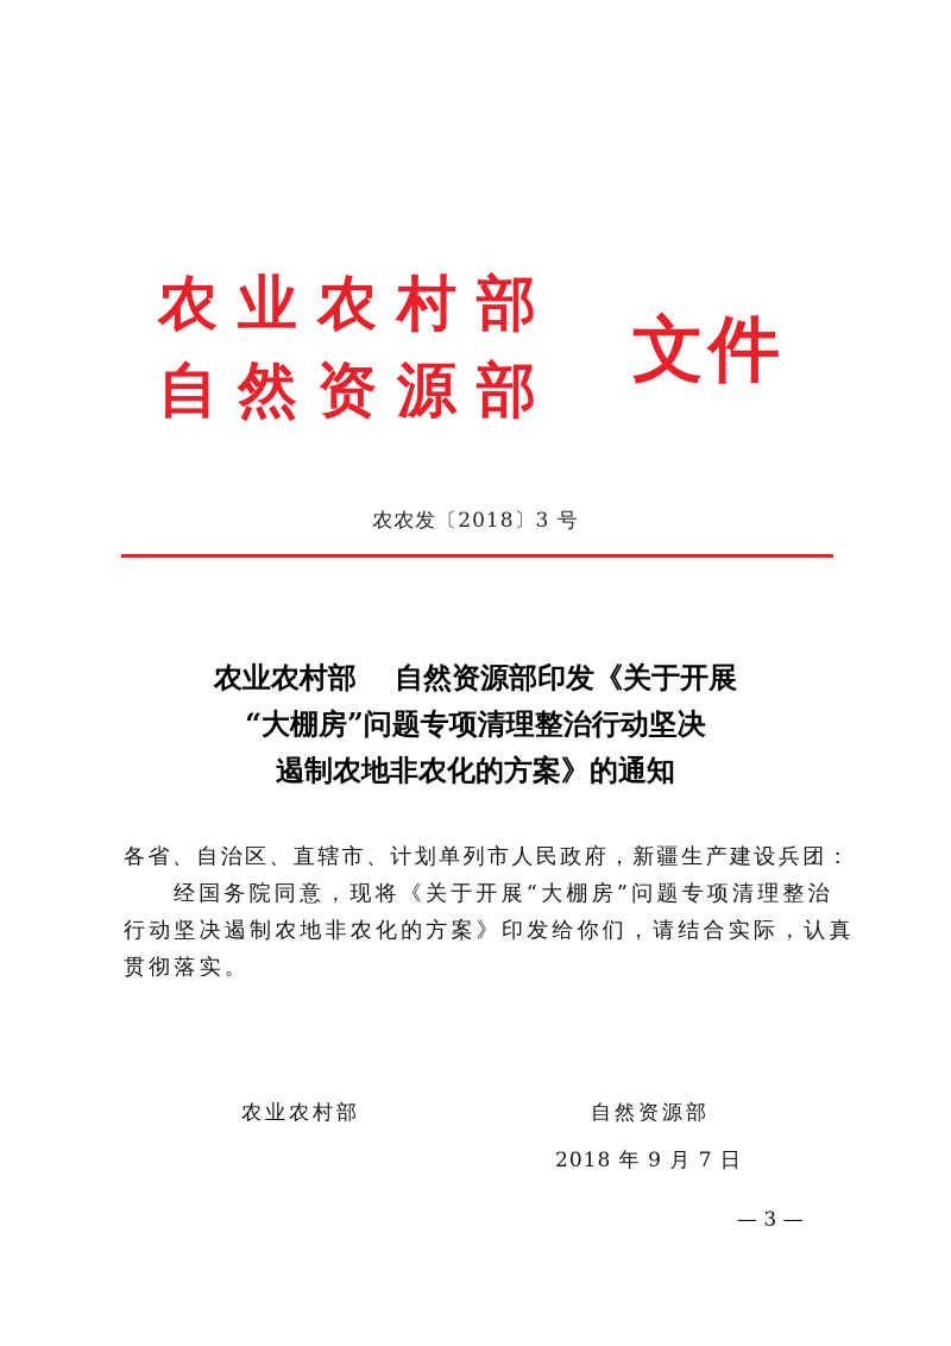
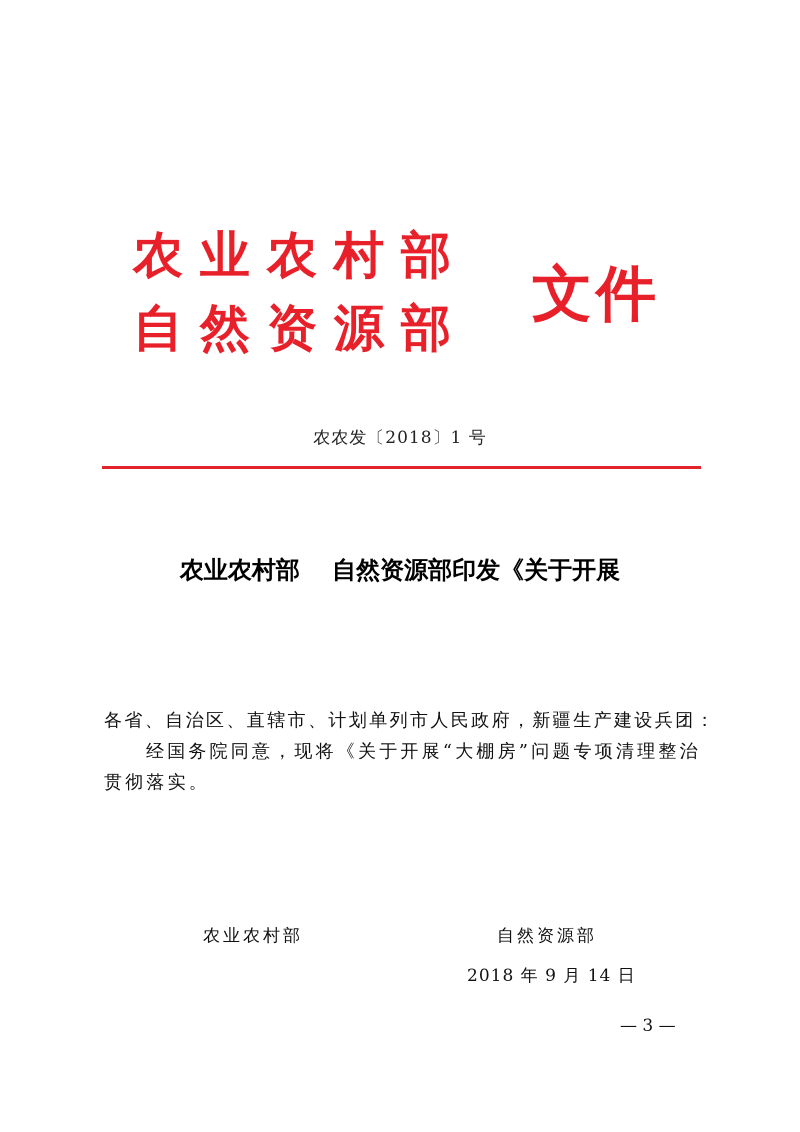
  农业农村部
  自然资源部
  文件
- 农农发〔2018〕3 号
+ 农农发〔2018〕1 号
  农业农村部 自然资源部印发《关于开展
- “大棚房”问题专项清理整治行动坚决
- 遏制农地非农化的方案》的通知
  各省、自治区、直辖市、计划单列市人民政府，新疆生产建设兵团：
  经国务院同意，现将《关于开展“大棚房”问题专项清理整治
- 行动坚决遏制农地非农化的方案》印发给你们，请结合实际，认真
  贯彻落实。
  农业农村部
  自然资源部
- 2018 年 9 月 7 日
+ 2018 年 9 月 14 日
  — 3 —
